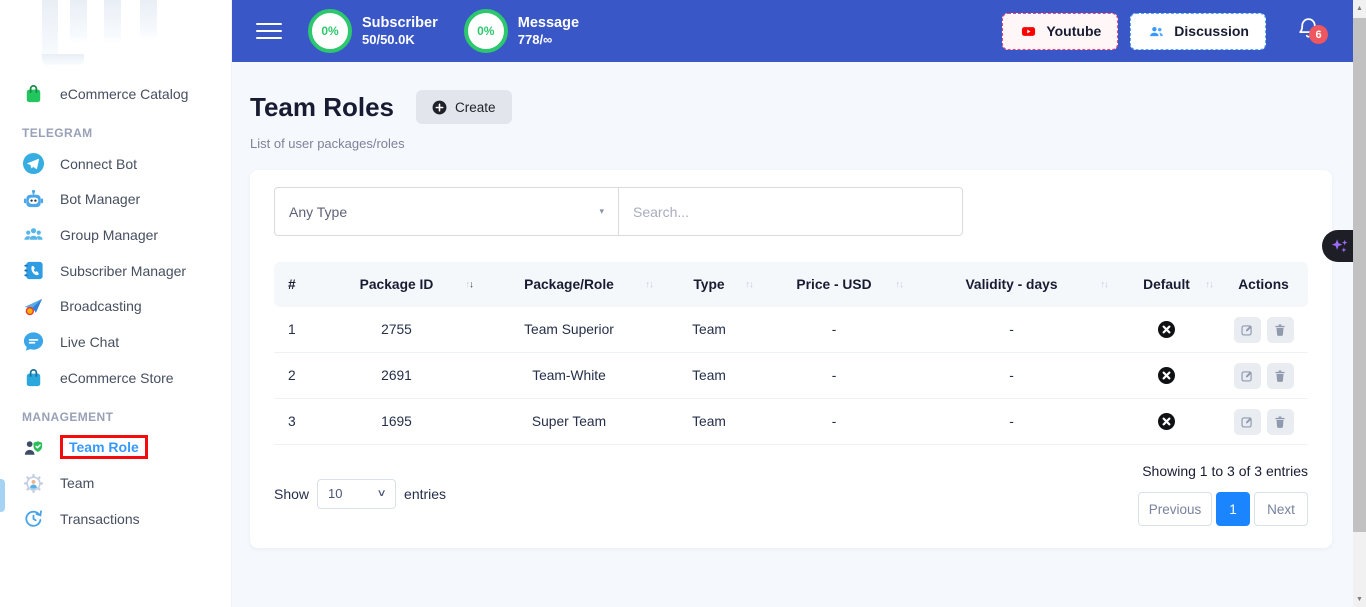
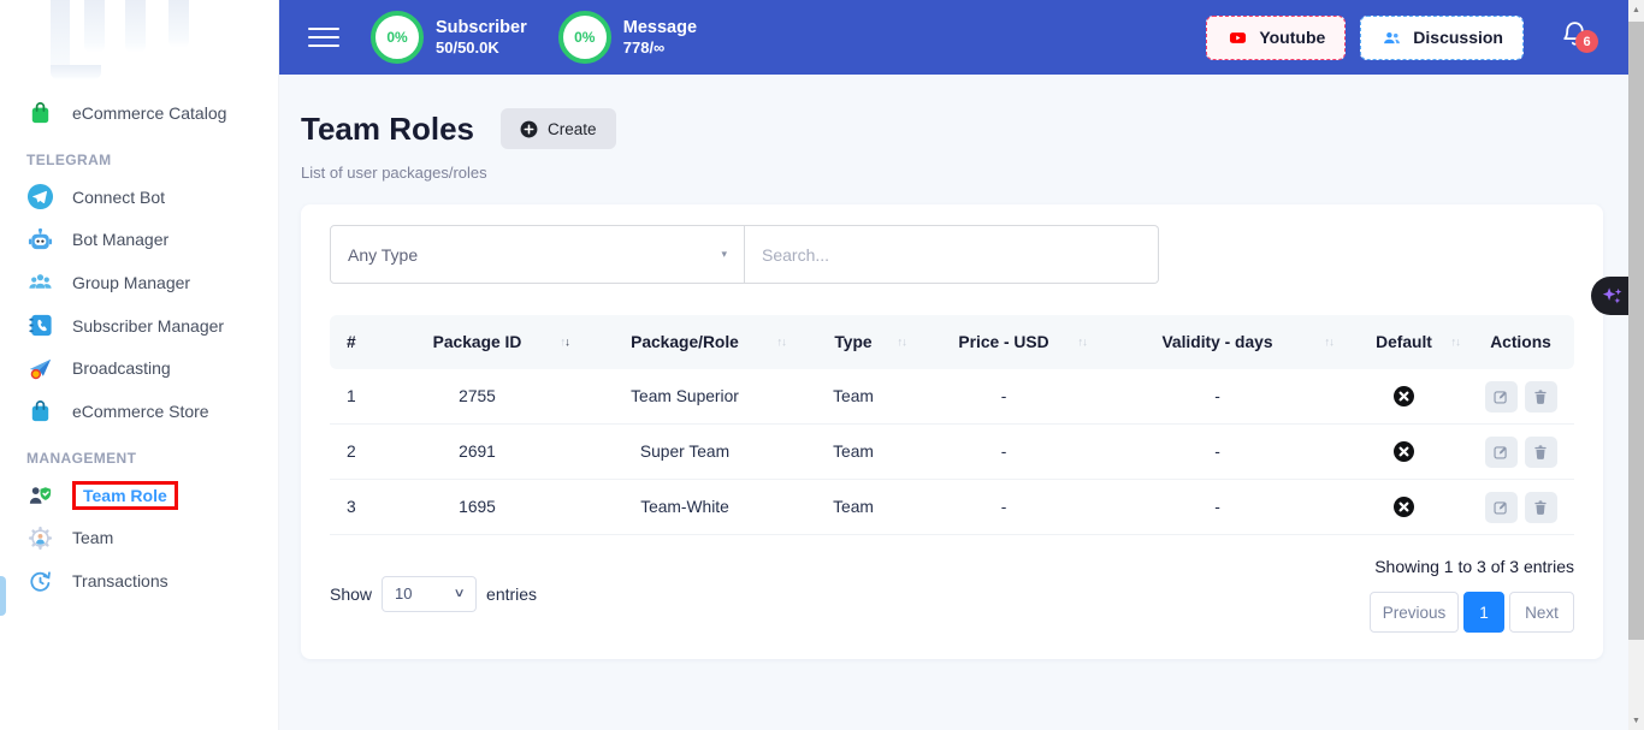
  eCommerce Catalog
  TELEGRAM
  Connect Bot
  Bot Manager
  Group Manager
  Subscriber Manager
  Broadcasting
- Live Chat
  eCommerce Store
  MANAGEMENT
  Team Role
  Team
  Transactions
  0%
  Subscriber
  50/50.0K
  0%
  Message
  778/∞
  Youtube
  Discussion
  6
  Team Roles
  Create
  List of user packages/roles
  Any Type
  ▾
  Search...
  #
  Package ID
  ↑↓
  Package/Role
  ↑↓
  Type
  ↑↓
  Price - USD
  ↑↓
  Validity - days
  ↑↓
  Default
  ↑↓
  Actions
  1
  2755
  Team Superior
  Team
  -
  -
  2
  2691
- Team-White
+ Super Team
  Team
  -
  -
  3
  1695
- Super Team
+ Team-White
  Team
  -
  -
  Show
  10
  ∨
  entries
  Showing 1 to 3 of 3 entries
  Previous
  1
  Next
